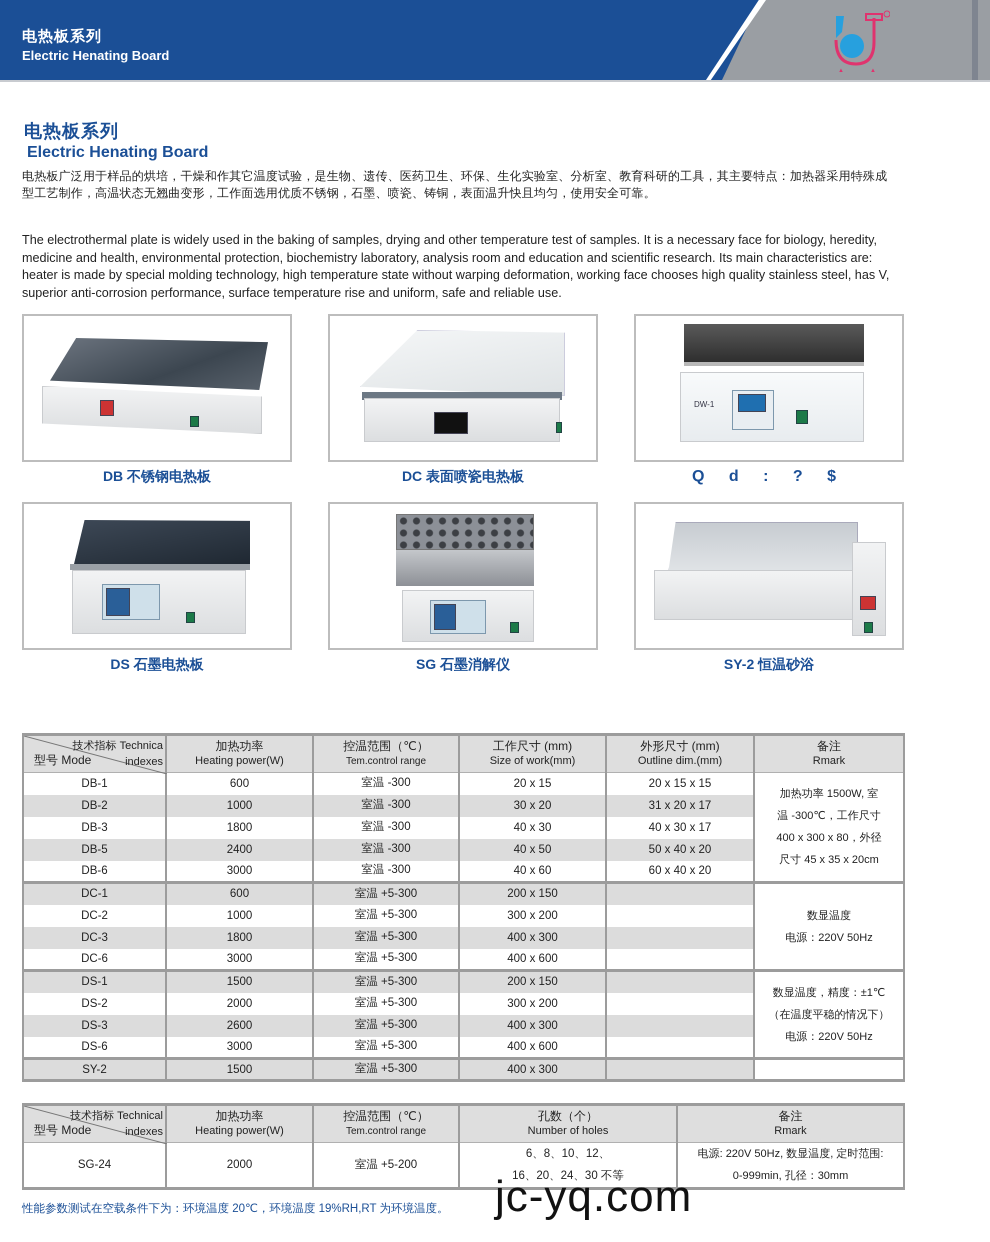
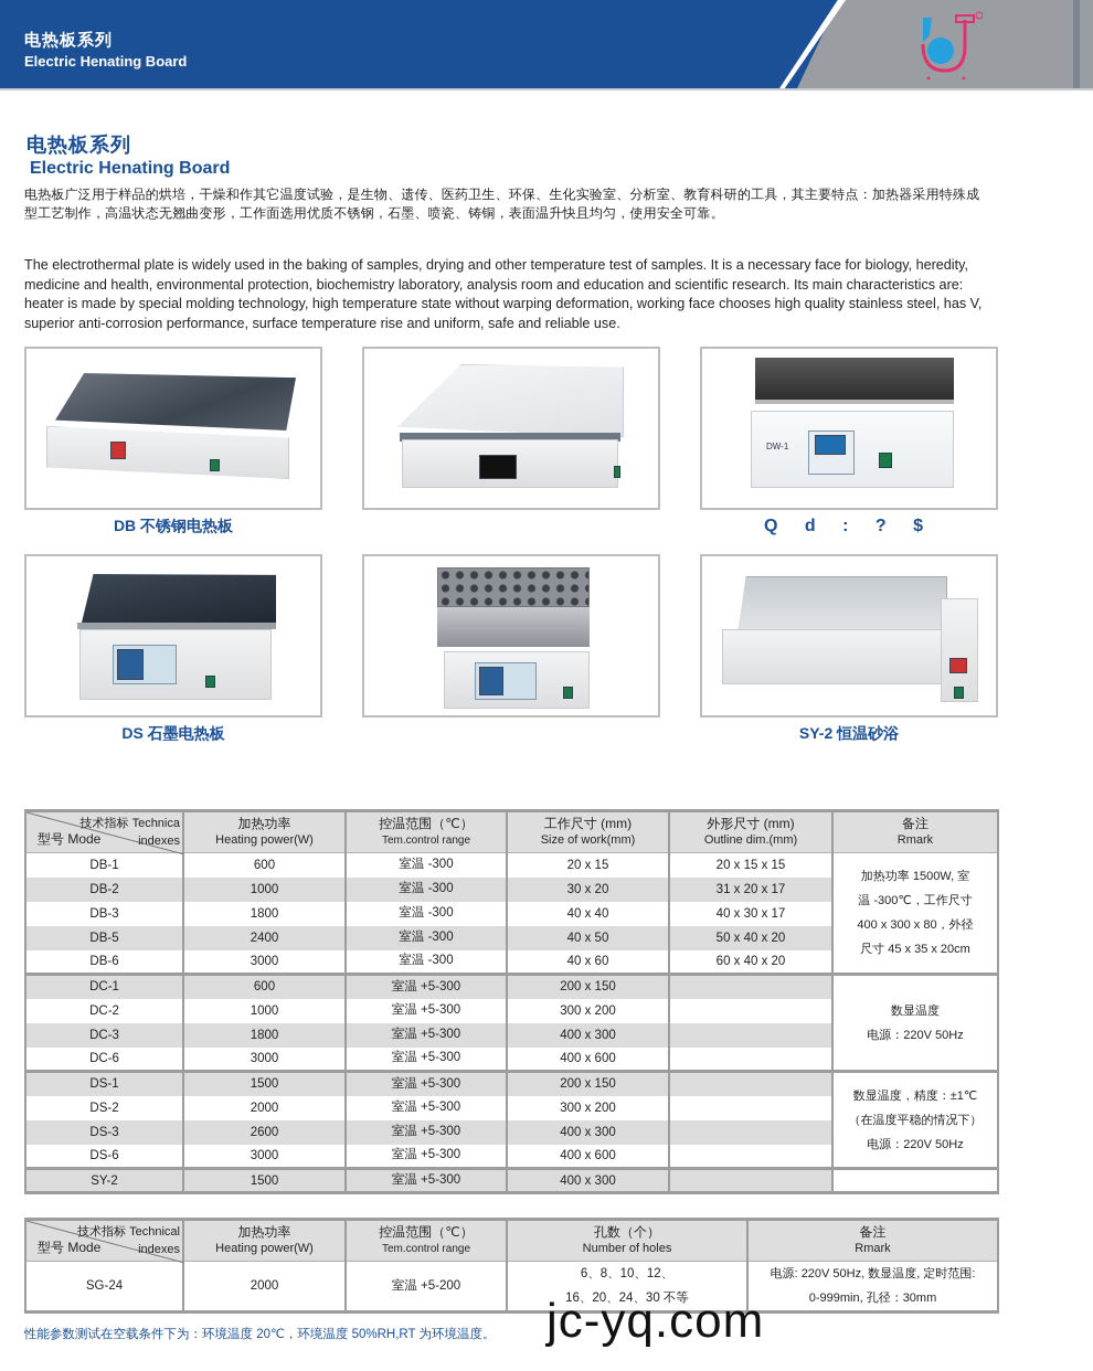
  电热板系列
  Electric Henating Board
  电热板系列
  Electric Henating Board
  电热板广泛用于样品的烘培，干燥和作其它温度试验，是生物、遗传、医药卫生、环保、生化实验室、分析室、教育科研的工具，其主要特点：加热器采用特殊成型工艺制作，高温状态无翘曲变形，工作面选用优质不锈钢，石墨、喷瓷、铸铜，表面温升快且均匀，使用安全可靠。
  The electrothermal plate is widely used in the baking of samples, drying and other temperature test of samples. It is a necessary face for biology, heredity, medicine and health, environmental protection, biochemistry laboratory, analysis room and education and scientific research. Its main characteristics are: heater is made by special molding technology, high temperature state without warping deformation, working face chooses high quality stainless steel, has V, superior anti-corrosion performance, surface temperature rise and uniform, safe and reliable use.
  DB 不锈钢电热板
- DC 表面喷瓷电热板
  DW-1
  Q d : ? $
  DS 石墨电热板
- SG 石墨消解仪
  SY-2 恒温砂浴
  技术指标 Technica indexes 型号 Mode	加热功率Heating power(W)	控温范围（℃）Tem.control range	工作尺寸 (mm)Size of work(mm)	外形尺寸 (mm)Outline dim.(mm)	备注Rmark
  DB-1	600	室温 -300	20 x 15	20 x 15 x 15	加热功率 1500W, 室温 -300℃，工作尺寸400 x 300 x 80，外径尺寸 45 x 35 x 20cm
  DB-2	1000	室温 -300	30 x 20	31 x 20 x 17
- DB-3	1800	室温 -300	40 x 30	40 x 30 x 17
+ DB-3	1800	室温 -300	40 x 40	40 x 30 x 17
  DB-5	2400	室温 -300	40 x 50	50 x 40 x 20
  DB-6	3000	室温 -300	40 x 60	60 x 40 x 20
  DC-1	600	室温 +5-300	200 x 150		数显温度电源：220V 50Hz
  DC-2	1000	室温 +5-300	300 x 200
  DC-3	1800	室温 +5-300	400 x 300
  DC-6	3000	室温 +5-300	400 x 600
  DS-1	1500	室温 +5-300	200 x 150		数显温度，精度：±1℃（在温度平稳的情况下）电源：220V 50Hz
  DS-2	2000	室温 +5-300	300 x 200
  DS-3	2600	室温 +5-300	400 x 300
  DS-6	3000	室温 +5-300	400 x 600
  SY-2	1500	室温 +5-300	400 x 300
  技术指标 Technical indexes 型号 Mode	加热功率Heating power(W)	控温范围（℃）Tem.control range	孔数（个）Number of holes	备注Rmark
  SG-24	2000	室温 +5-200	6、8、10、12、16、20、24、30 不等	电源: 220V 50Hz, 数显温度, 定时范围:0-999min, 孔径：30mm
- 性能参数测试在空载条件下为：环境温度 20℃，环境温度 19%RH,RT 为环境温度。
+ 性能参数测试在空载条件下为：环境温度 20℃，环境温度 50%RH,RT 为环境温度。
  jc-yq.com
